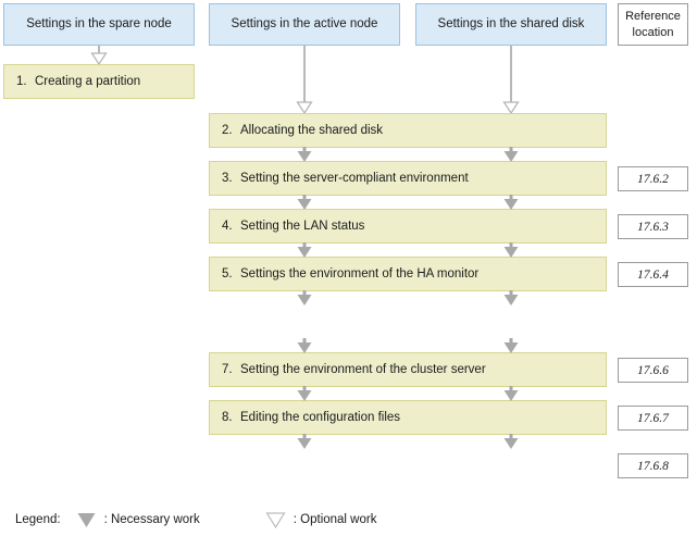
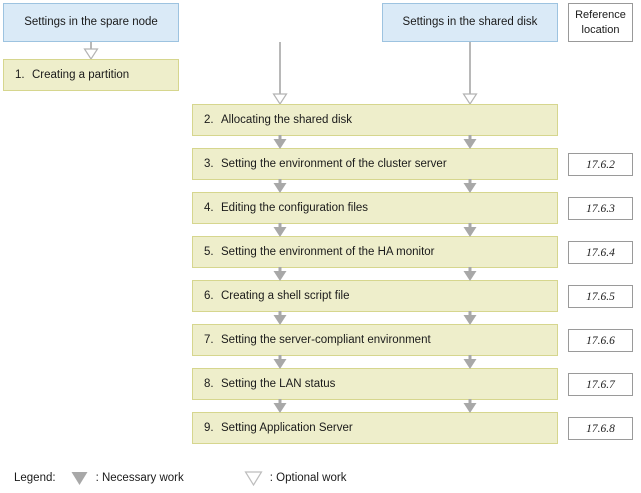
  Settings in the spare node
- Settings in the active node
  Settings in the shared disk
  Reference location
  1.
  Creating a partition
  2.
  Allocating the shared disk
  3.
- Setting the server-compliant environment
+ Setting the environment of the cluster server
  4.
- Setting the LAN status
+ Editing the configuration files
  5.
- Settings the environment of the HA monitor
+ Setting the environment of the HA monitor
+ 6.
+ Creating a shell script file
  7.
- Setting the environment of the cluster server
+ Setting the server-compliant environment
  8.
- Editing the configuration files
+ Setting the LAN status
+ 9.
+ Setting Application Server
  17.6.2
  17.6.3
  17.6.4
+ 17.6.5
  17.6.6
  17.6.7
  17.6.8
  Legend:
  : Necessary work
  : Optional work
